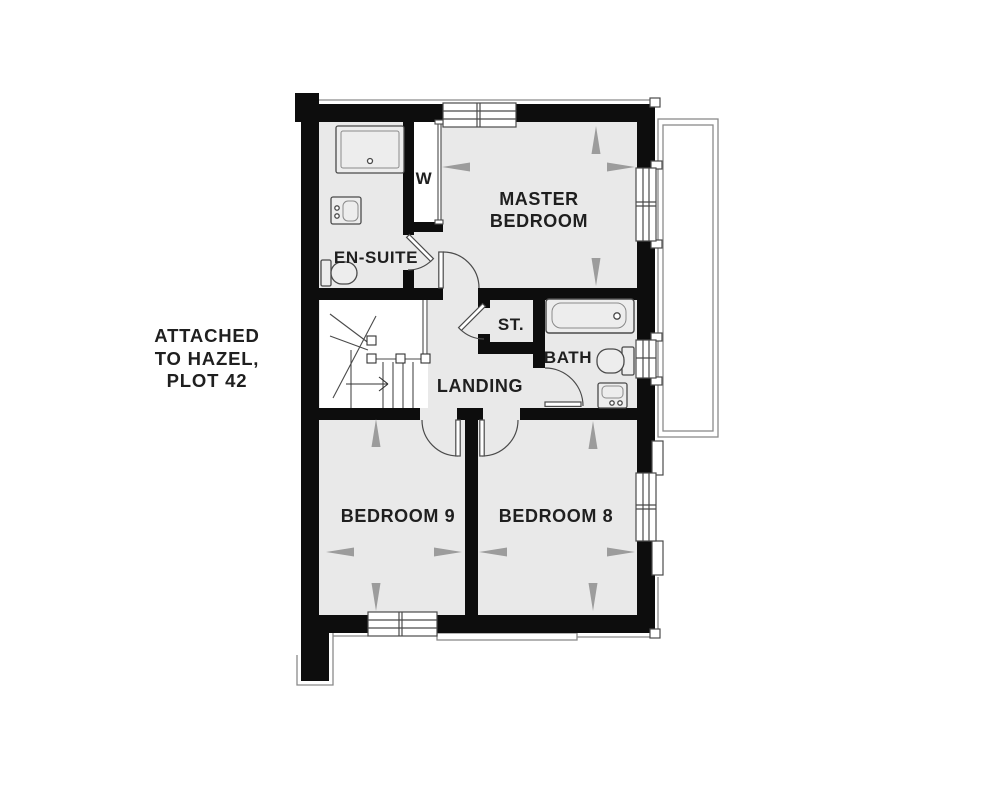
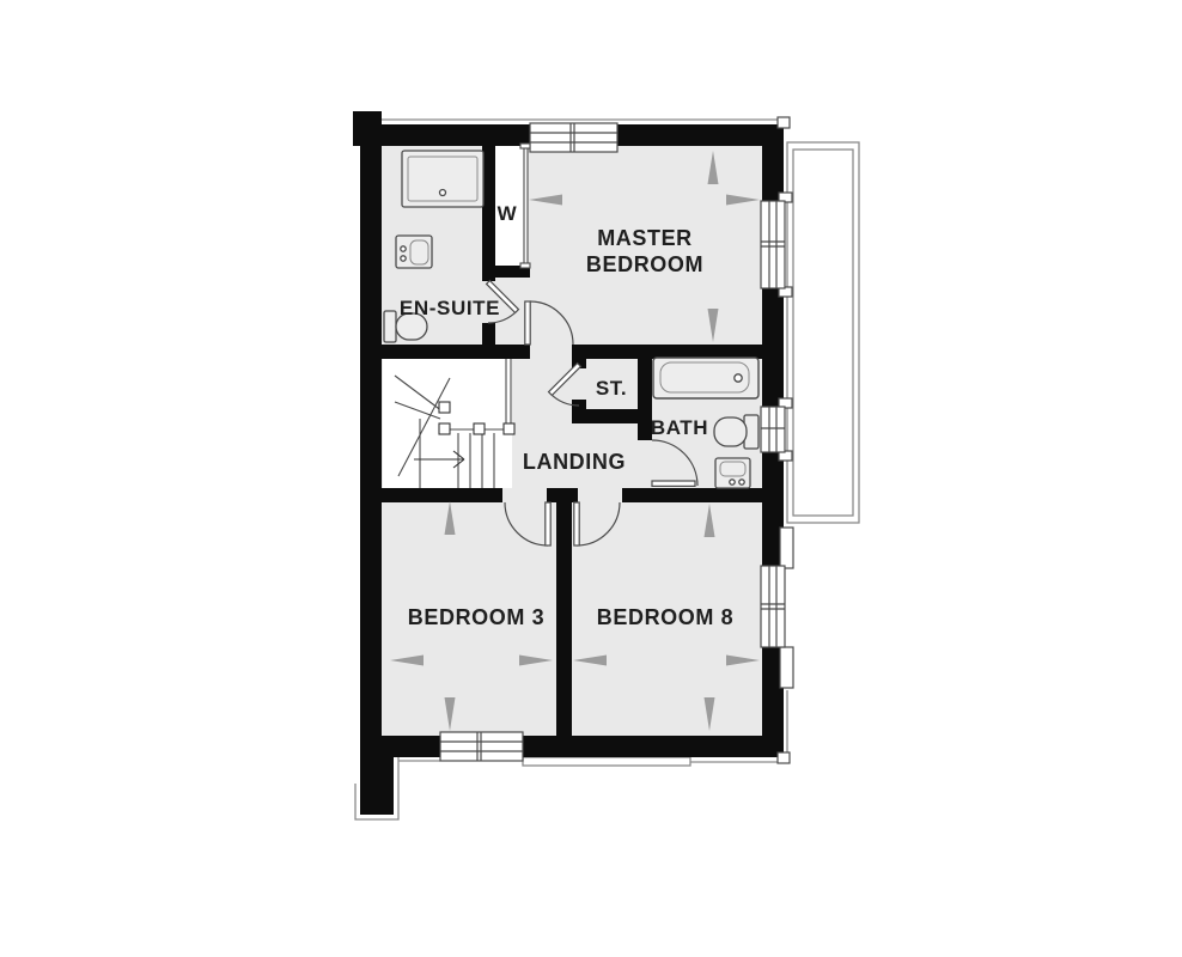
  MASTER
  BEDROOM
  EN-SUITE
  W
  ST.
  BATH
  LANDING
- BEDROOM 9
+ BEDROOM 3
  BEDROOM 8
- ATTACHED
- TO HAZEL,
- PLOT 42
